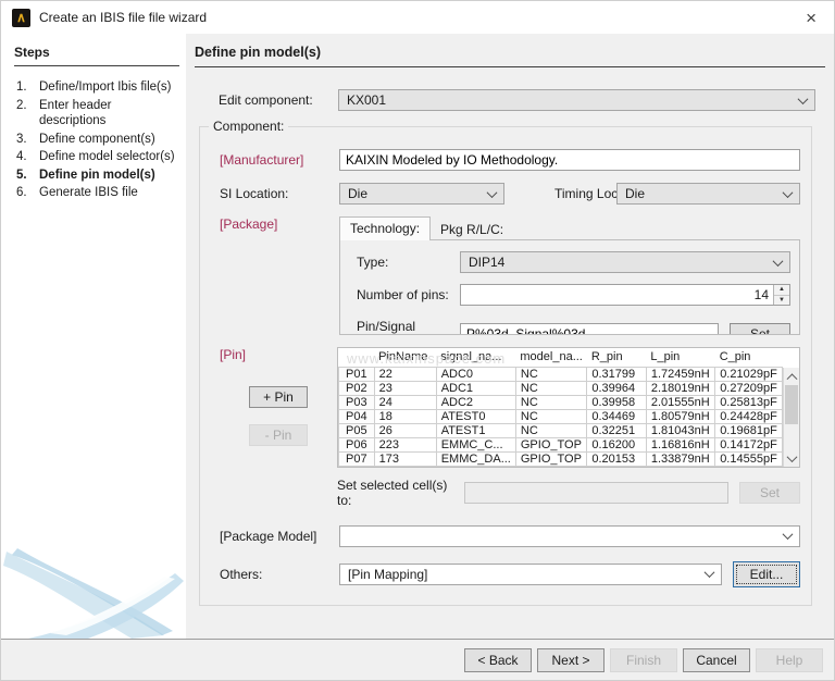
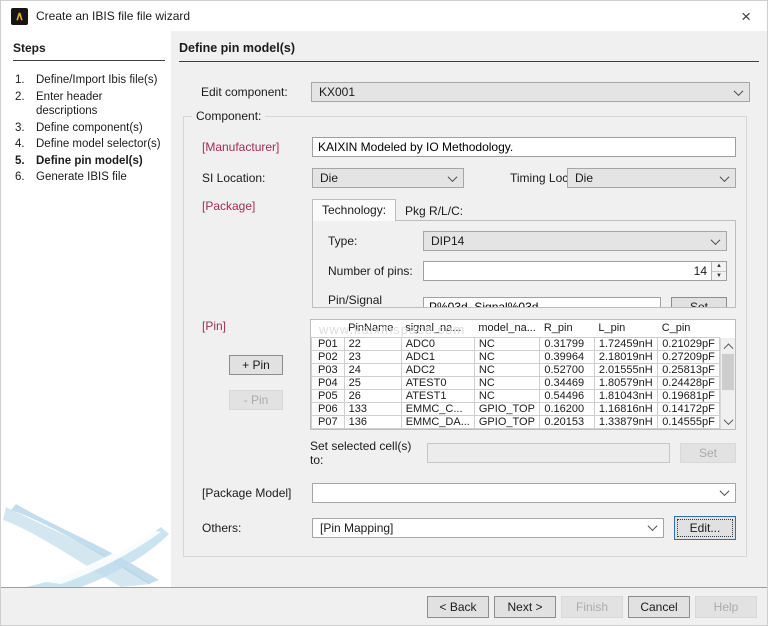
  ∧
  Create an IBIS file file wizard
  ×
  Steps
  1.
  Define/Import Ibis file(s)
  2.
  Enter header descriptions
  3.
  Define component(s)
  4.
  Define model selector(s)
  5.
  Define pin model(s)
  6.
  Generate IBIS file
  Define pin model(s)
  Edit component:
  KX001
  Component:
  [Manufacturer]
  KAIXIN Modeled by IO Methodology.
  SI Location:
  Die
  Die
  [Package]
  Technology:
  Pkg R/L/C:
  Type:
  DIP14
  Number of pins:
  14
  [Pin]
  + Pin
  - Pin
  www.kaixinspace.com
  	PinName	signal_na...	model_na...	R_pin	L_pin	C_pin
  P01	22	ADC0	NC	0.31799	1.72459nH	0.21029pF
  P02	23	ADC1	NC	0.39964	2.18019nH	0.27209pF
- P03	24	ADC2	NC	0.39958	2.01555nH	0.25813pF
+ P03	24	ADC2	NC	0.52700	2.01555nH	0.25813pF
- P04	18	ATEST0	NC	0.34469	1.80579nH	0.24428pF
+ P04	25	ATEST0	NC	0.34469	1.80579nH	0.24428pF
- P05	26	ATEST1	NC	0.32251	1.81043nH	0.19681pF
+ P05	26	ATEST1	NC	0.54496	1.81043nH	0.19681pF
- P06	223	EMMC_C...	GPIO_TOP	0.16200	1.16816nH	0.14172pF
+ P06	133	EMMC_C...	GPIO_TOP	0.16200	1.16816nH	0.14172pF
- P07	173	EMMC_DA...	GPIO_TOP	0.20153	1.33879nH	0.14555pF
+ P07	136	EMMC_DA...	GPIO_TOP	0.20153	1.33879nH	0.14555pF
  Set selected cell(s) to:
  Set
  [Package Model]
  Others:
  [Pin Mapping]
  Edit...
  < Back
  Next >
  Finish
  Cancel
  Help
